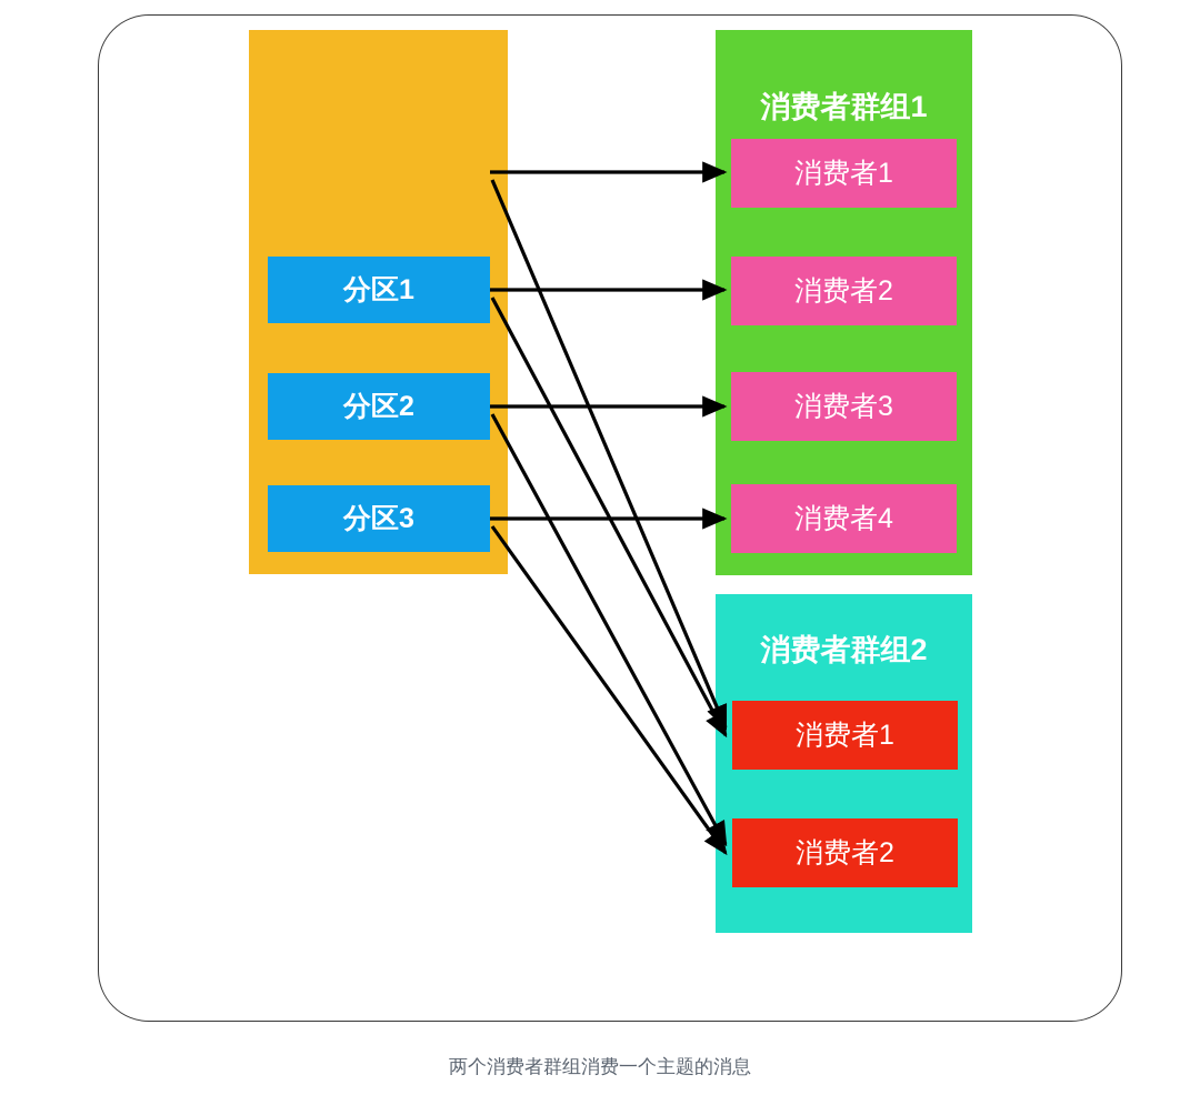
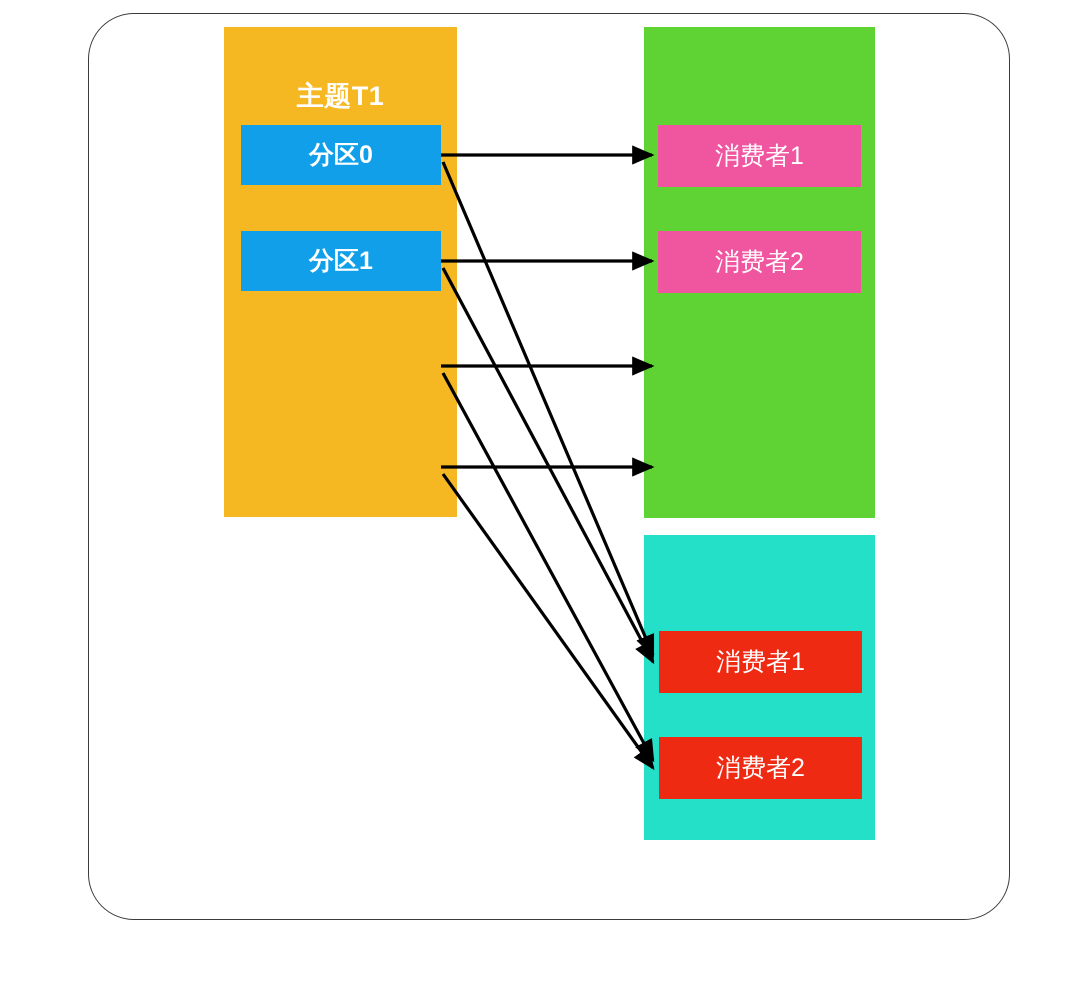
+ 主题T1
+ 分区0
  分区1
- 分区2
- 分区3
- 消费者群组1
  消费者1
  消费者2
- 消费者3
- 消费者4
- 消费者群组2
  消费者1
  消费者2
- 两个消费者群组消费一个主题的消息
